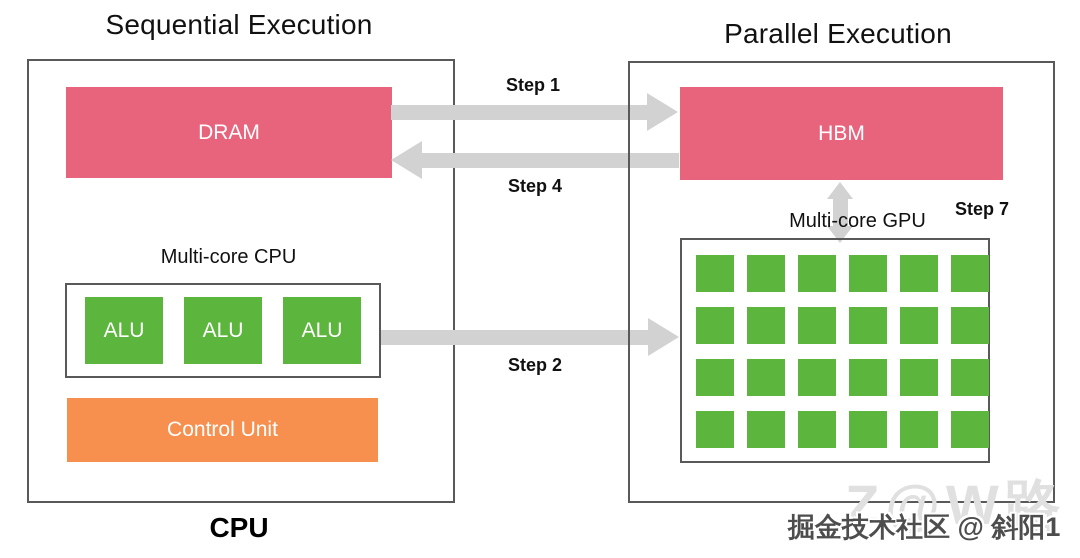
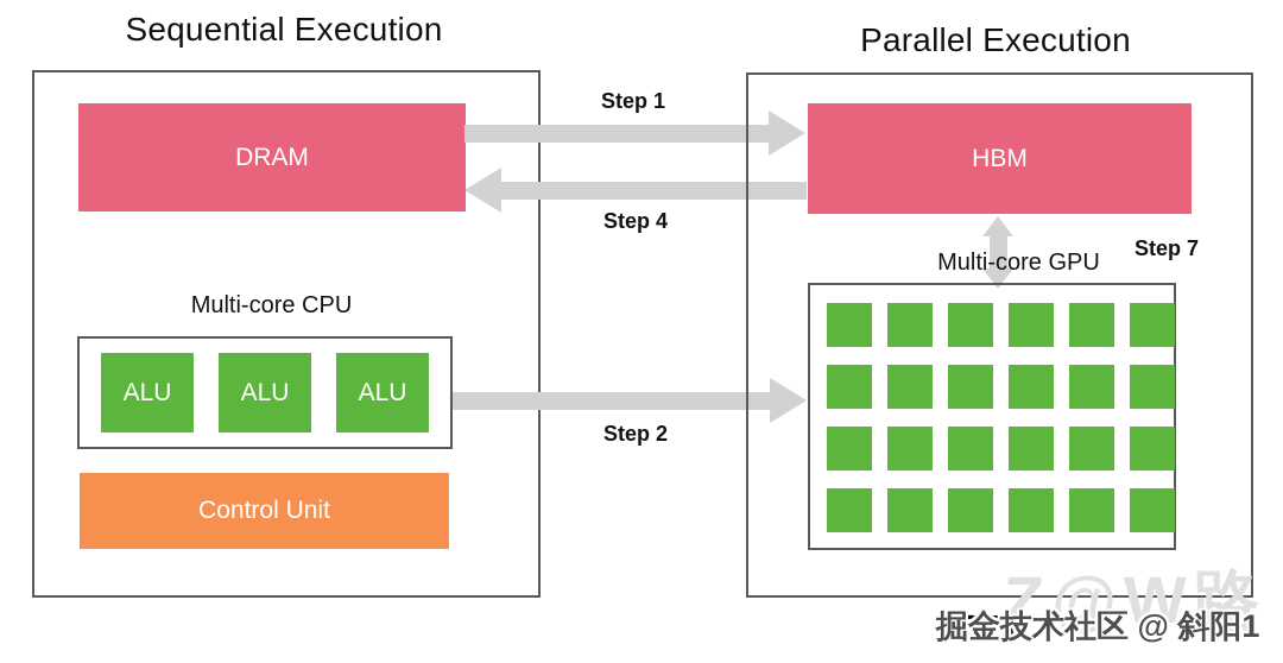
  Sequential Execution
  DRAM
  Multi-core CPU
  ALU
  ALU
  ALU
  Control Unit
- CPU
  Step 1
  Step 4
  Step 2
  Parallel Execution
  HBM
  Multi-core GPU
  Step 7
+ GPU
  Z@W路
  掘金技术社区 @ 斜阳1
